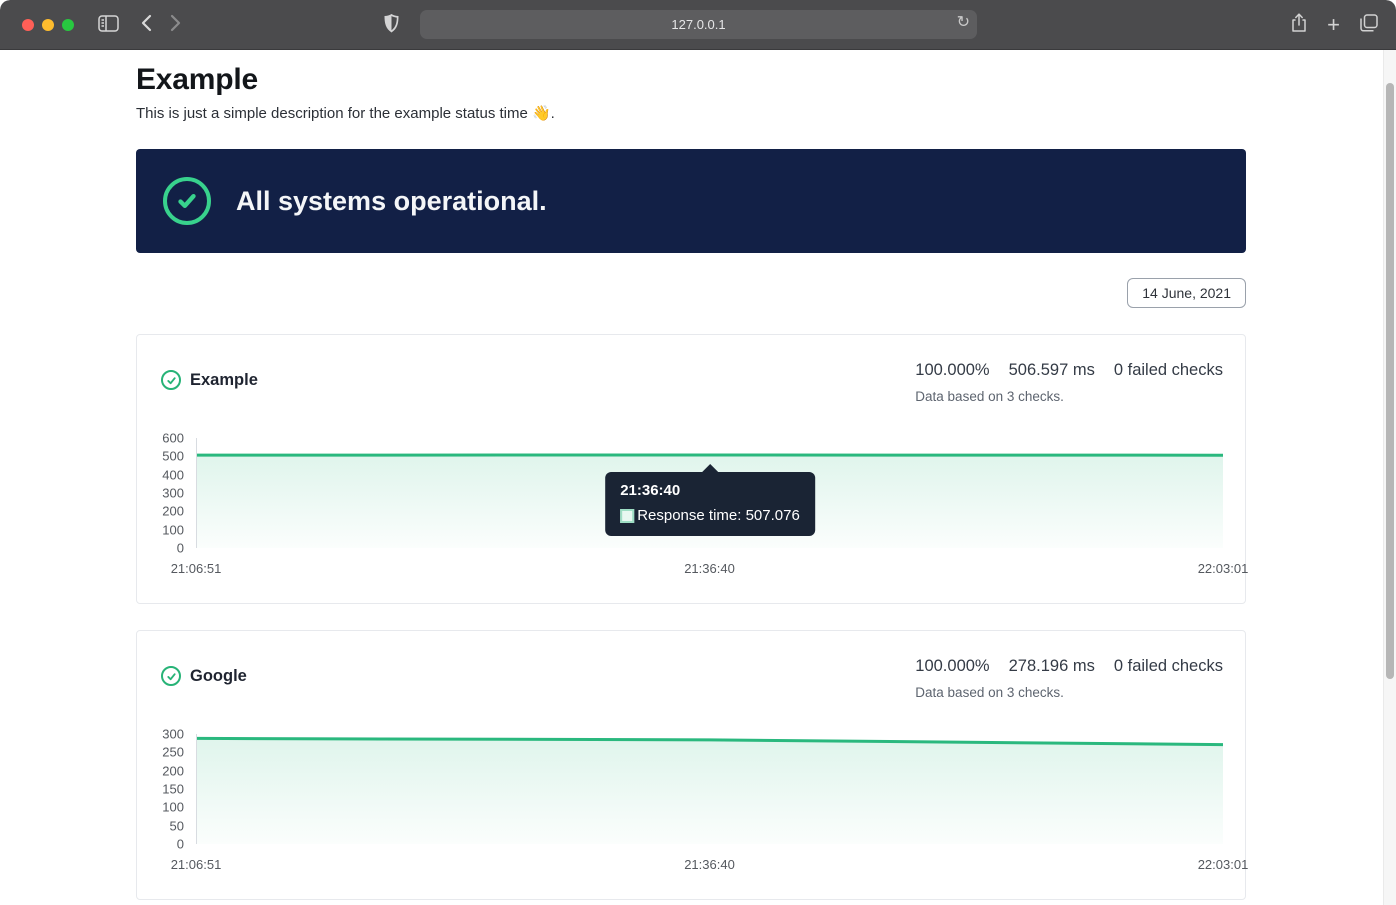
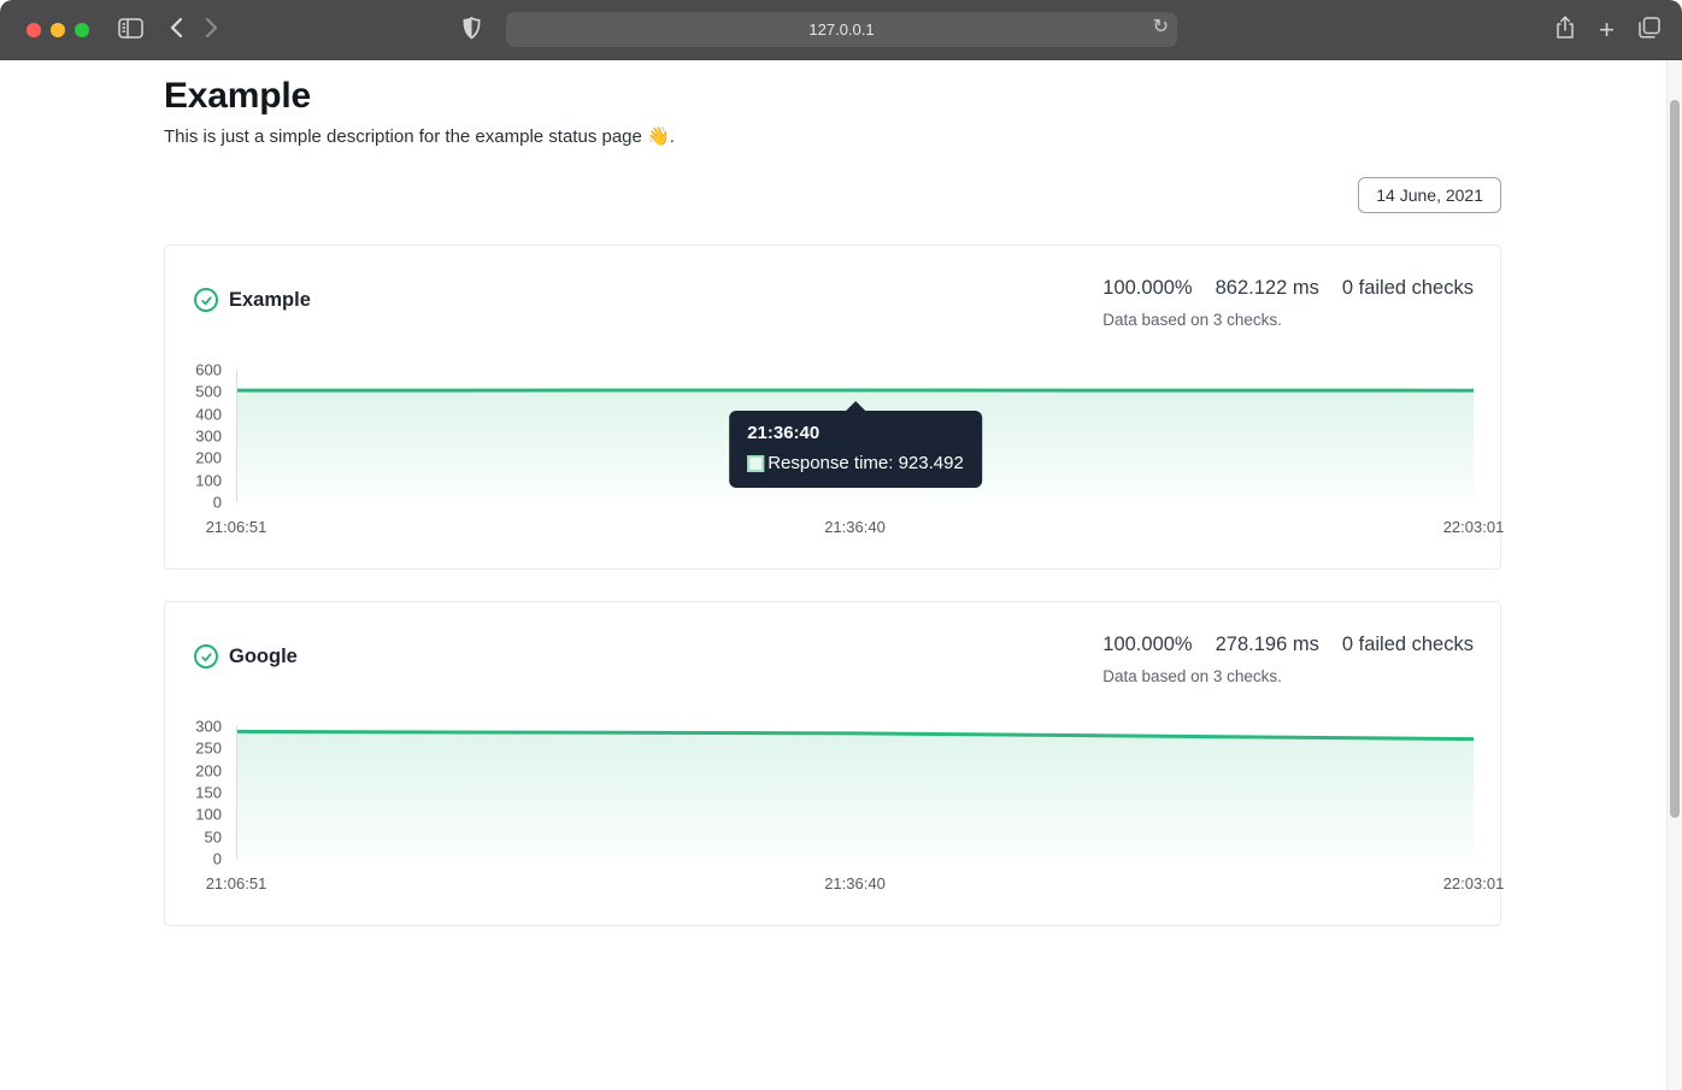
  127.0.0.1
  ↻
  +
  Example
- This is just a simple description for the example status time 👋.
+ This is just a simple description for the example status page 👋.
- All systems operational.
  14 June, 2021
  Example
  100.000%
- 506.597 ms
+ 862.122 ms
  0 failed checks
  Data based on 3 checks.
  600
  500
  400
  300
  200
  100
  0
  21:36:40
- Response time: 507.076
+ Response time: 923.492
  21:06:51
  21:36:40
  22:03:01
  Google
  100.000%
  278.196 ms
  0 failed checks
  Data based on 3 checks.
  300
  250
  200
  150
  100
  50
  0
  21:06:51
  21:36:40
  22:03:01
